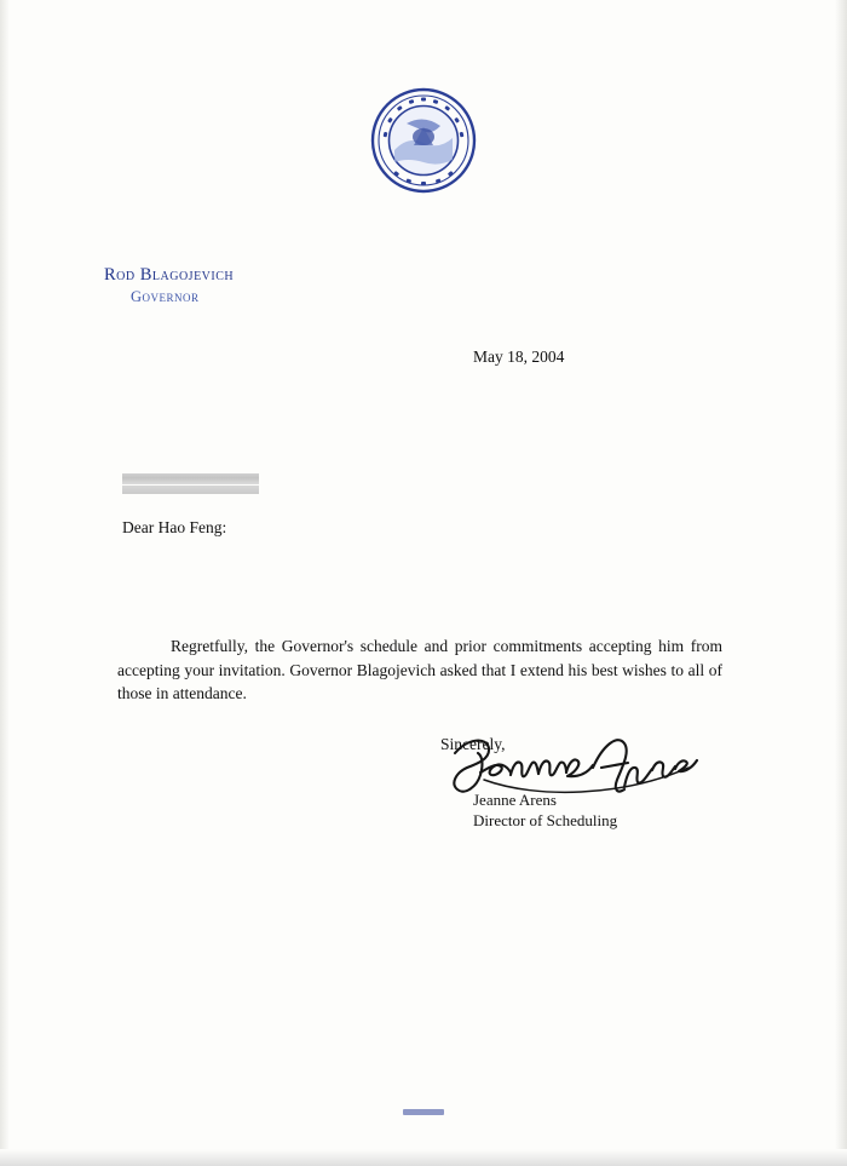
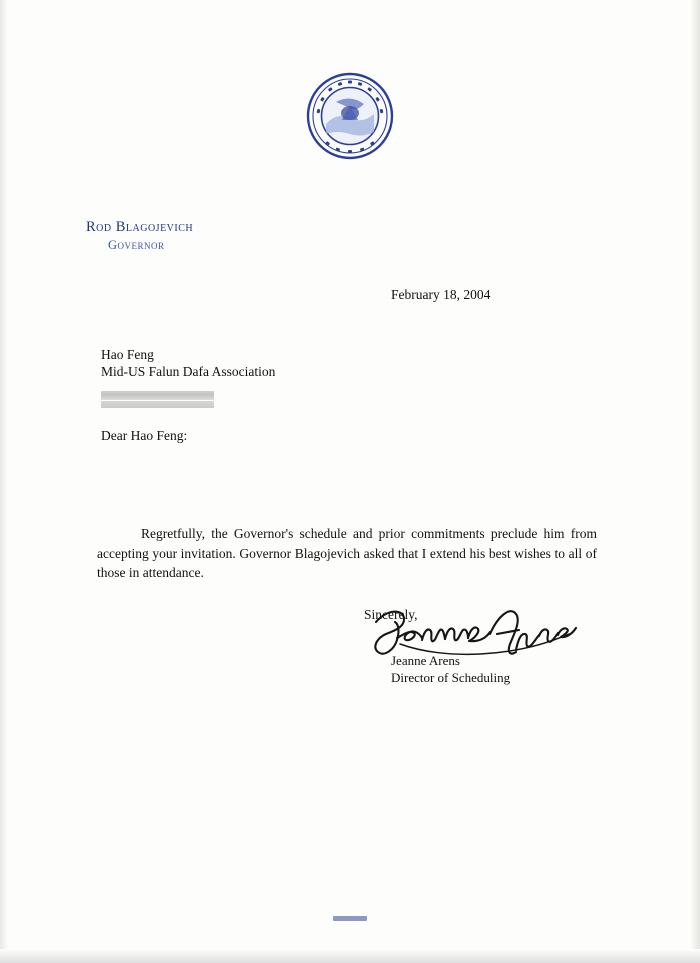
  Rod Blagojevich
  Governor
- May 18, 2004
+ February 18, 2004
+ Hao Feng
+ Mid-US Falun Dafa Association
  Dear Hao Feng:
- Regretfully, the Governor's schedule and prior commitments accepting him from accepting your invitation. Governor Blagojevich asked that I extend his best wishes to all of those in attendance.
+ Regretfully, the Governor's schedule and prior commitments preclude him from accepting your invitation. Governor Blagojevich asked that I extend his best wishes to all of those in attendance.
  Sinerly,
  Jeanne Arens
  Director of Scheduling
